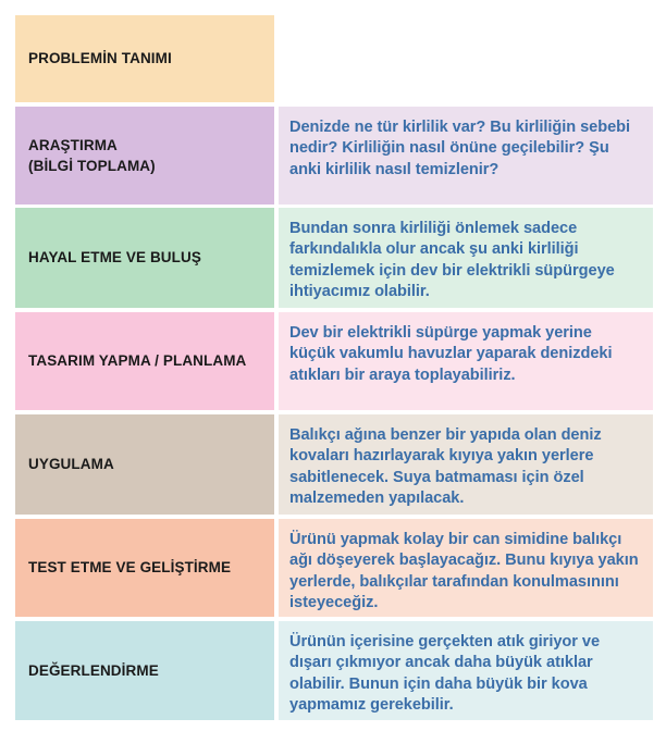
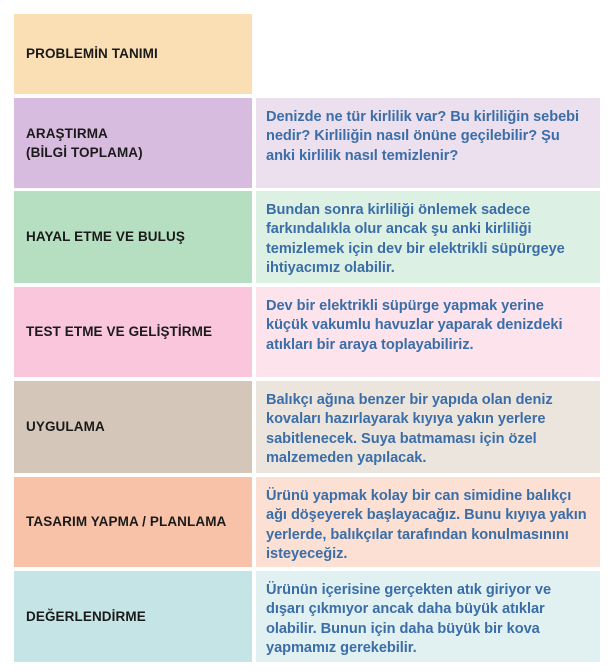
  PROBLEMİN TANIMI
  ARAŞTIRMA
  (BİLGİ TOPLAMA)
  Denizde ne tür kirlilik var? Bu kirliliğin sebebi nedir? Kirliliğin nasıl önüne geçilebilir? Şu anki kirlilik nasıl temizlenir?
  HAYAL ETME VE BULUŞ
  Bundan sonra kirliliği önlemek sadece farkındalıkla olur ancak şu anki kirliliği temizlemek için dev bir elektrikli süpürgeye ihtiyacımız olabilir.
- TASARIM YAPMA / PLANLAMA
+ TEST ETME VE GELİŞTİRME
  Dev bir elektrikli süpürge yapmak yerine küçük vakumlu havuzlar yaparak denizdeki atıkları bir araya toplayabiliriz.
  UYGULAMA
  Balıkçı ağına benzer bir yapıda olan deniz kovaları hazırlayarak kıyıya yakın yerlere sabitlenecek. Suya batmaması için özel malzemeden yapılacak.
- TEST ETME VE GELİŞTİRME
+ TASARIM YAPMA / PLANLAMA
  Ürünü yapmak kolay bir can simidine balıkçı ağı döşeyerek başlayacağız. Bunu kıyıya yakın yerlerde, balıkçılar tarafından konulmasınını isteyeceğiz.
  DEĞERLENDİRME
  Ürünün içerisine gerçekten atık giriyor ve dışarı çıkmıyor ancak daha büyük atıklar olabilir. Bunun için daha büyük bir kova yapmamız gerekebilir.
